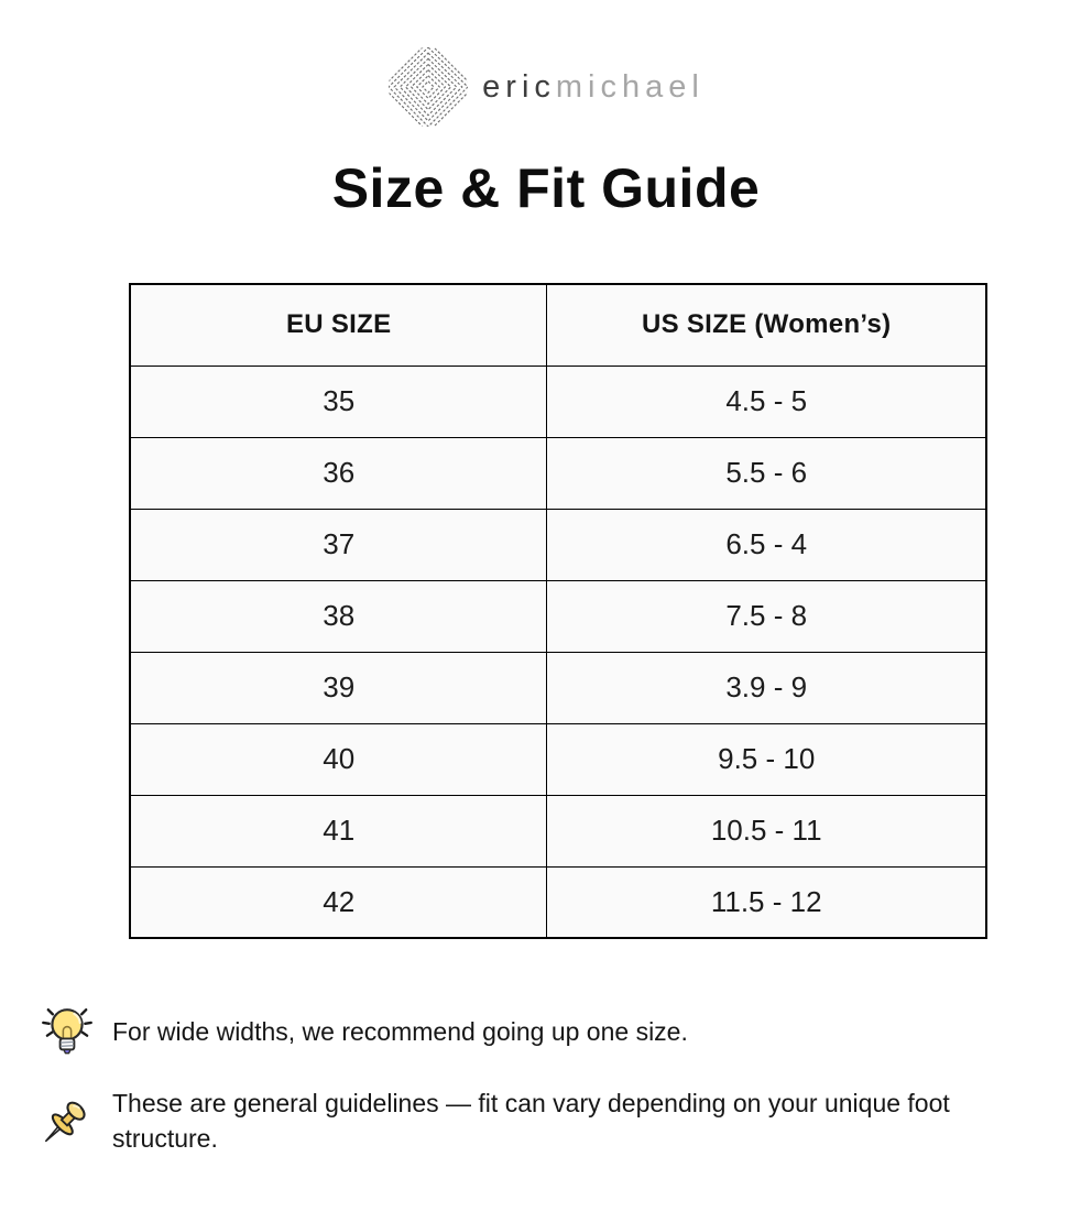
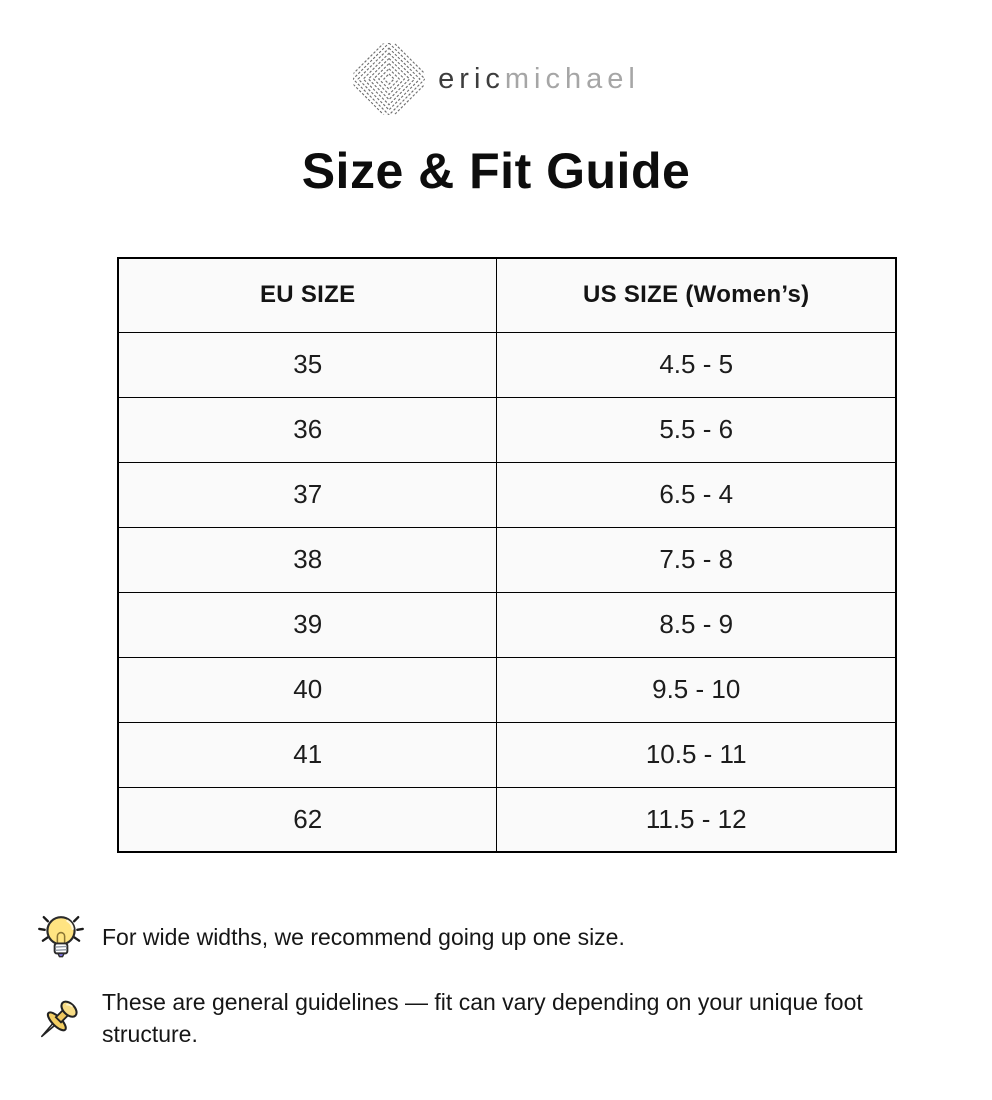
  ericmichael
  Size & Fit Guide
  EU SIZE	US SIZE (Women’s)
  35	4.5 - 5
  36	5.5 - 6
  37	6.5 - 4
  38	7.5 - 8
- 39	3.9 - 9
+ 39	8.5 - 9
  40	9.5 - 10
  41	10.5 - 11
- 42	11.5 - 12
+ 62	11.5 - 12
  For wide widths, we recommend going up one size.
  These are general guidelines — fit can vary depending on your unique foot structure.
